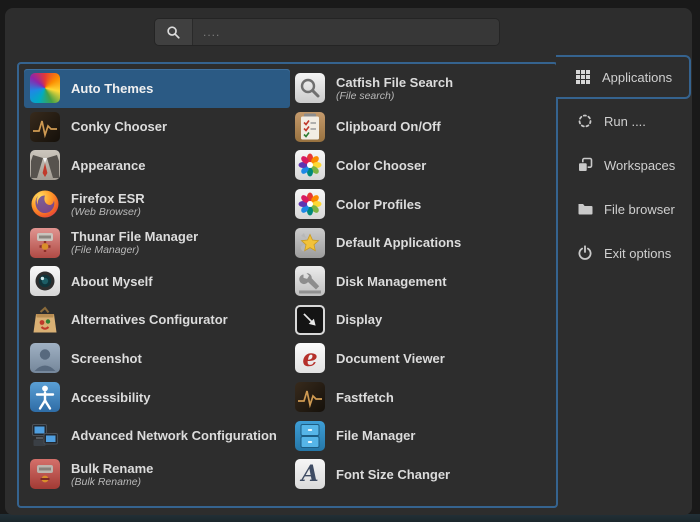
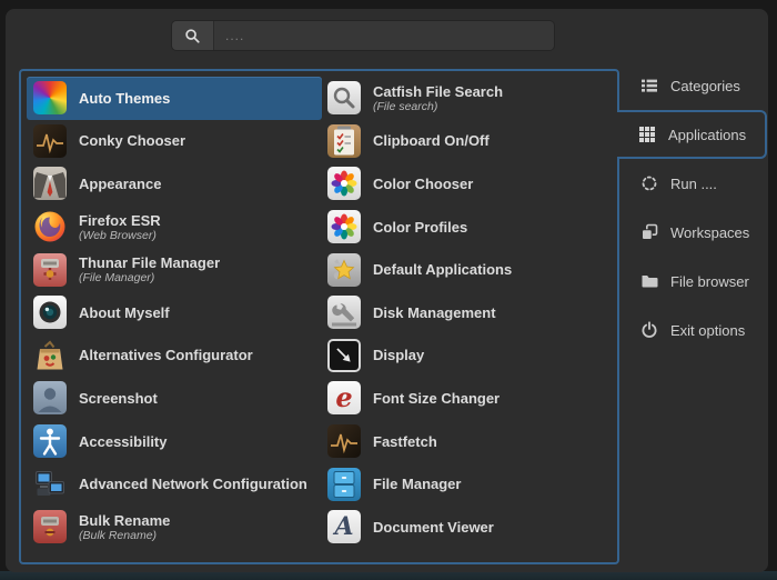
  ....
  Auto Themes
  Conky Chooser
  Appearance
  Firefox ESR
  (Web Browser)
  Thunar File Manager
  (File Manager)
  About Myself
  Alternatives Configurator
  Screenshot
  Accessibility
  Advanced Network Configuration
  Bulk Rename
  (Bulk Rename)
  Catfish File Search
  (File search)
  Clipboard On/Off
  Color Chooser
  Color Profiles
  Default Applications
  Disk Management
  Display
  e
- Document Viewer
+ Font Size Changer
  Fastfetch
  File Manager
  A
- Font Size Changer
+ Document Viewer
+ Categories
  Applications
  Run ....
  Workspaces
  File browser
  Exit options
